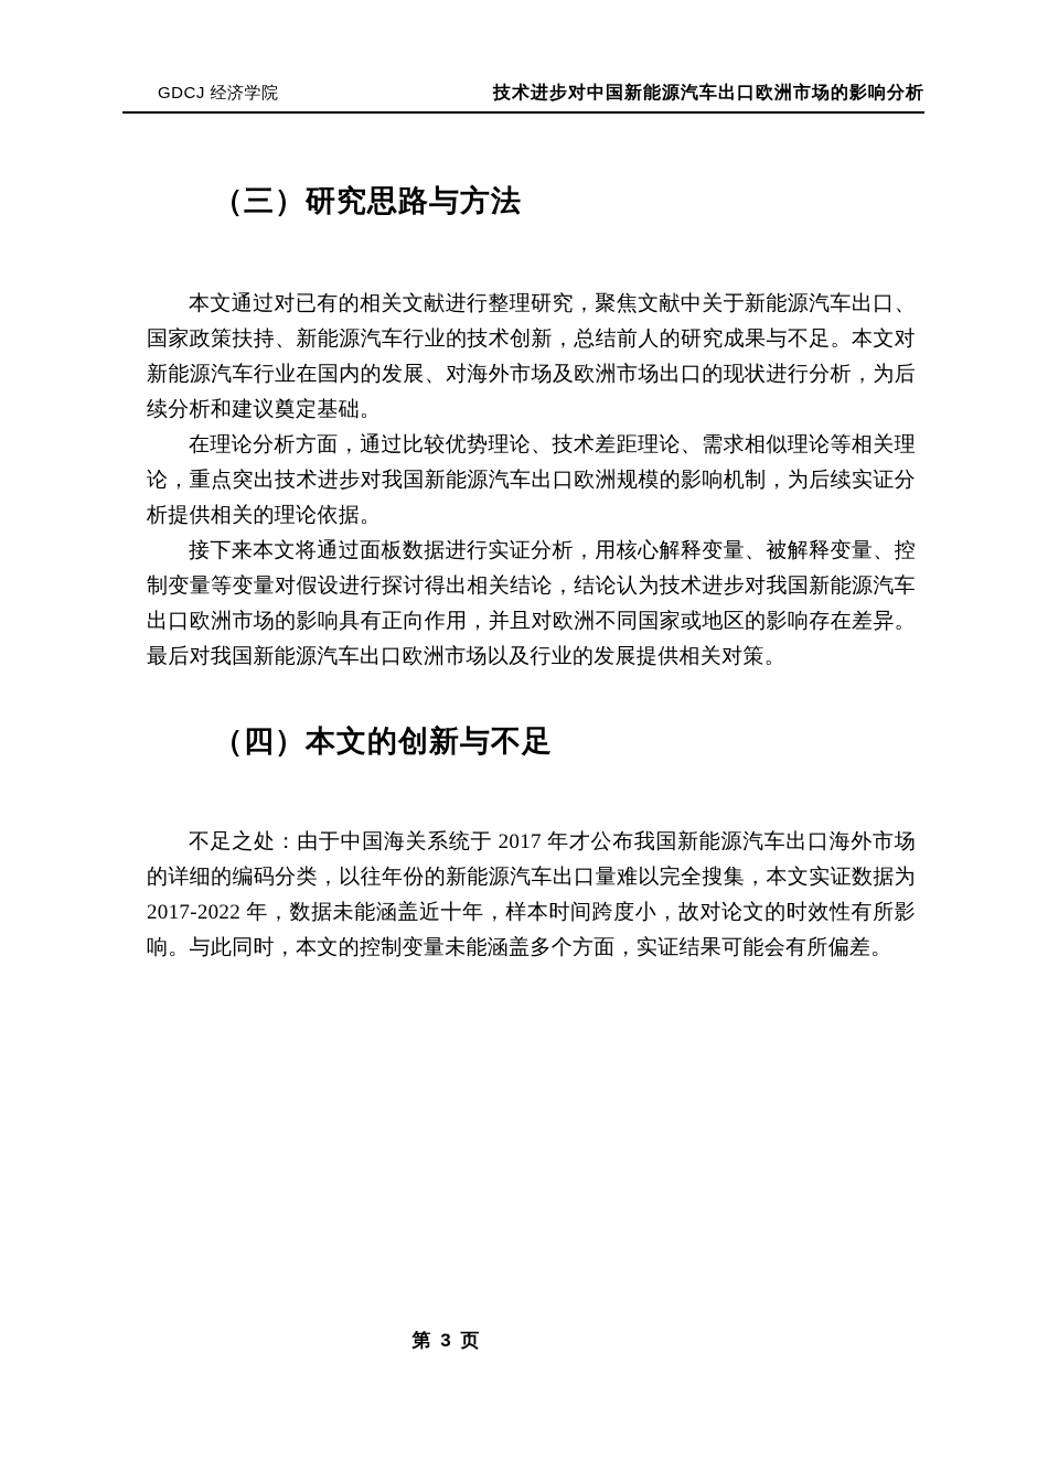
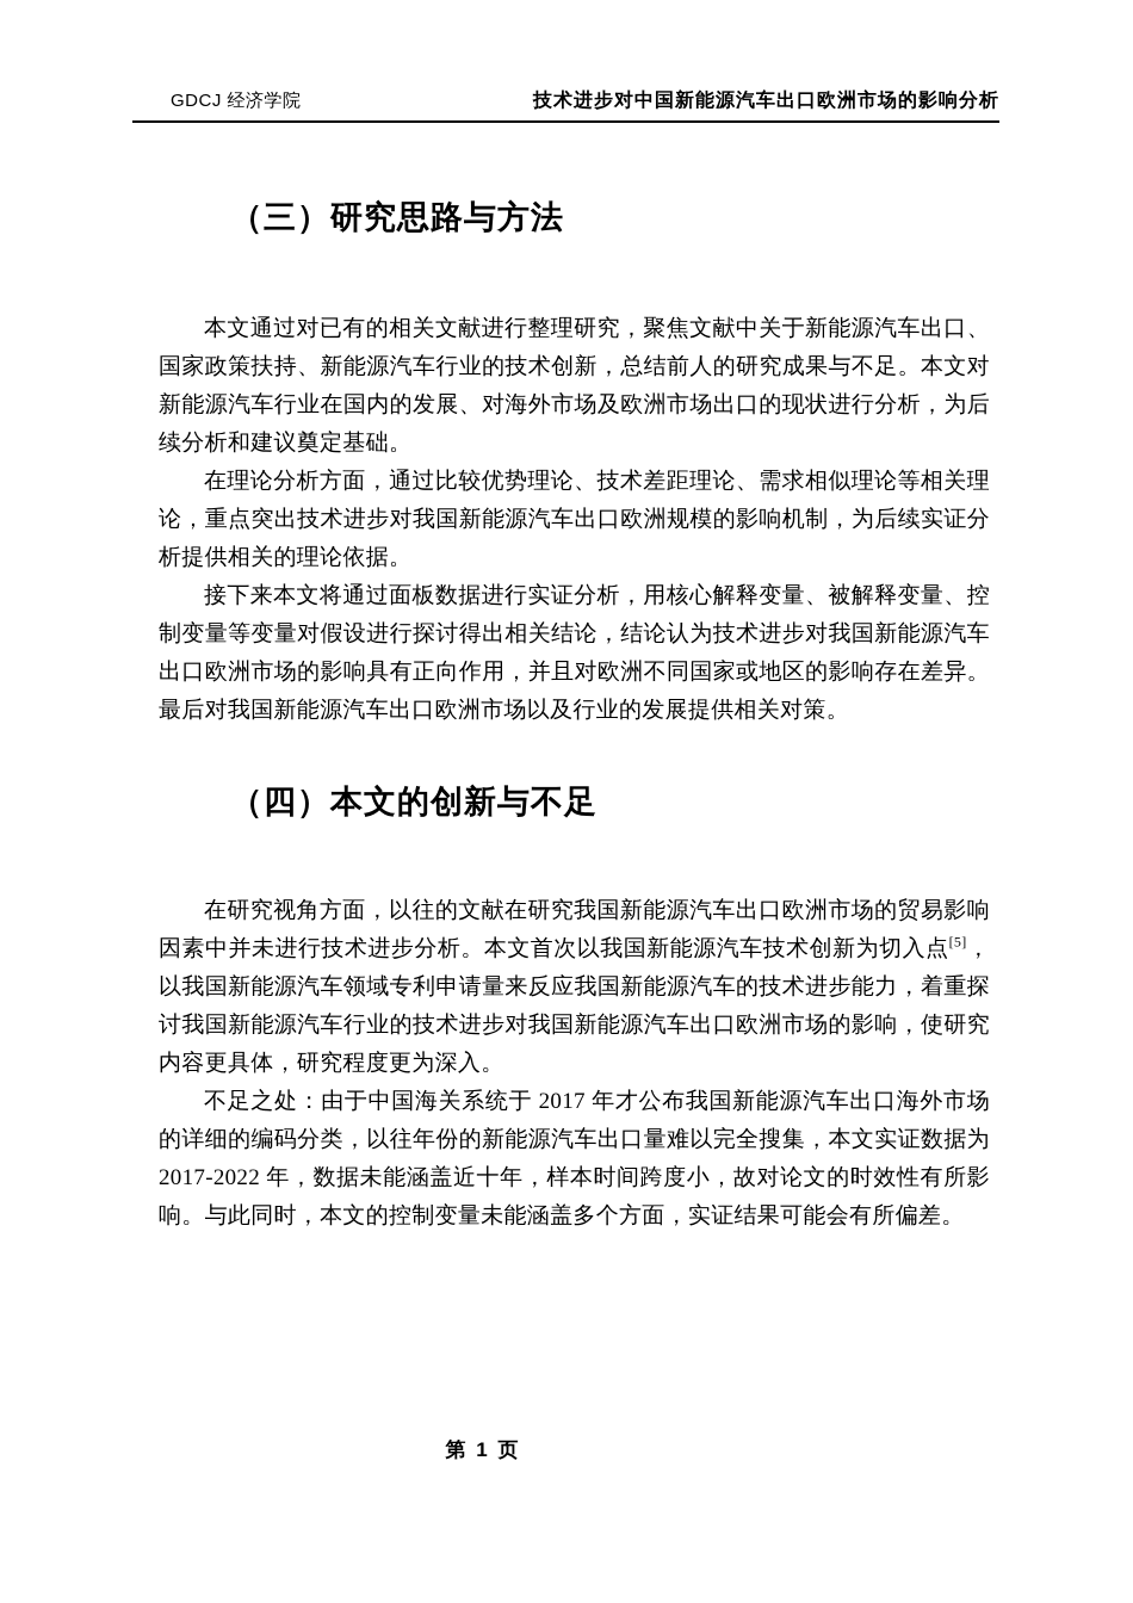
  GDCJ 经济学院
  技术进步对中国新能源汽车出口欧洲市场的影响分析
  （三）研究思路与方法
  本文通过对已有的相关文献进行整理研究，聚焦文献中关于新能源汽车出口、国家政策扶持、新能源汽车行业的技术创新，总结前人的研究成果与不足。本文对新能源汽车行业在国内的发展、对海外市场及欧洲市场出口的现状进行分析，为后续分析和建议奠定基础。
  在理论分析方面，通过比较优势理论、技术差距理论、需求相似理论等相关理论，重点突出技术进步对我国新能源汽车出口欧洲规模的影响机制，为后续实证分析提供相关的理论依据。
  接下来本文将通过面板数据进行实证分析，用核心解释变量、被解释变量、控制变量等变量对假设进行探讨得出相关结论，结论认为技术进步对我国新能源汽车出口欧洲市场的影响具有正向作用，并且对欧洲不同国家或地区的影响存在差异。最后对我国新能源汽车出口欧洲市场以及行业的发展提供相关对策。
  （四）本文的创新与不足
+ 在研究视角方面，以往的文献在研究我国新能源汽车出口欧洲市场的贸易影响因素中并未进行技术进步分析。本文首次以我国新能源汽车技术创新为切入点[5]，以我国新能源汽车领域专利申请量来反应我国新能源汽车的技术进步能力，着重探讨我国新能源汽车行业的技术进步对我国新能源汽车出口欧洲市场的影响，使研究内容更具体，研究程度更为深入。
  不足之处：由于中国海关系统于 2017 年才公布我国新能源汽车出口海外市场的详细的编码分类，以往年份的新能源汽车出口量难以完全搜集，本文实证数据为 2017-2022 年，数据未能涵盖近十年，样本时间跨度小，故对论文的时效性有所影响。与此同时，本文的控制变量未能涵盖多个方面，实证结果可能会有所偏差。
- 第 3 页
+ 第 1 页
